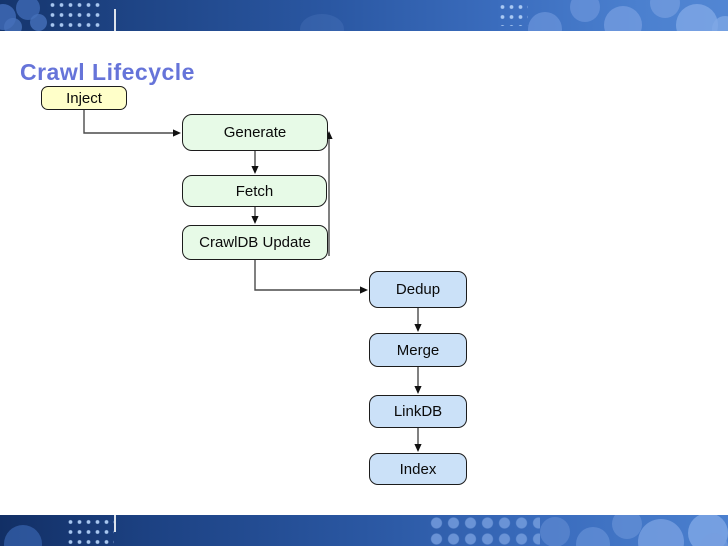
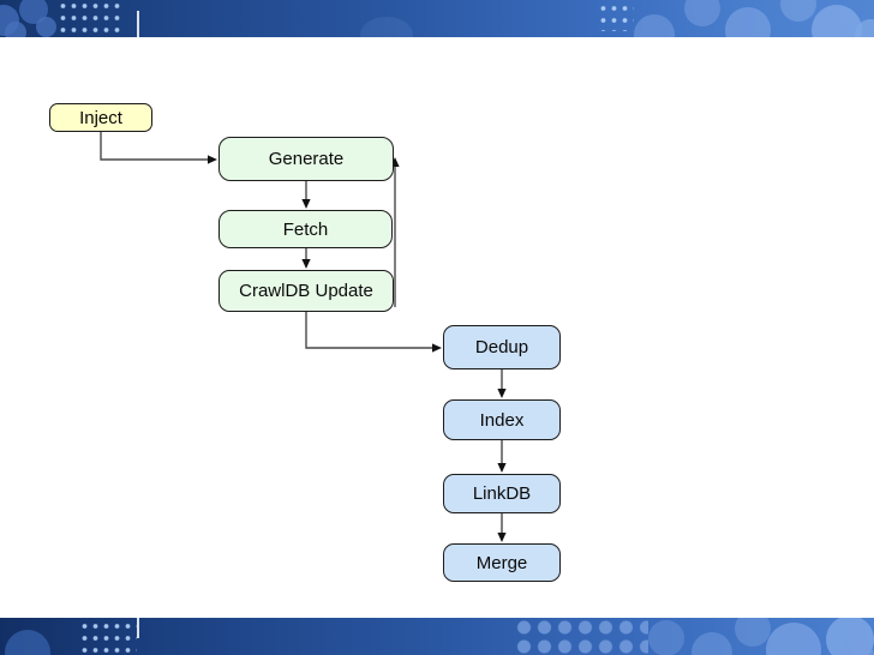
- Crawl Lifecycle
  Inject
  Generate
  Fetch
  CrawlDB Update
  Dedup
- Merge
+ Index
  LinkDB
- Index
+ Merge
